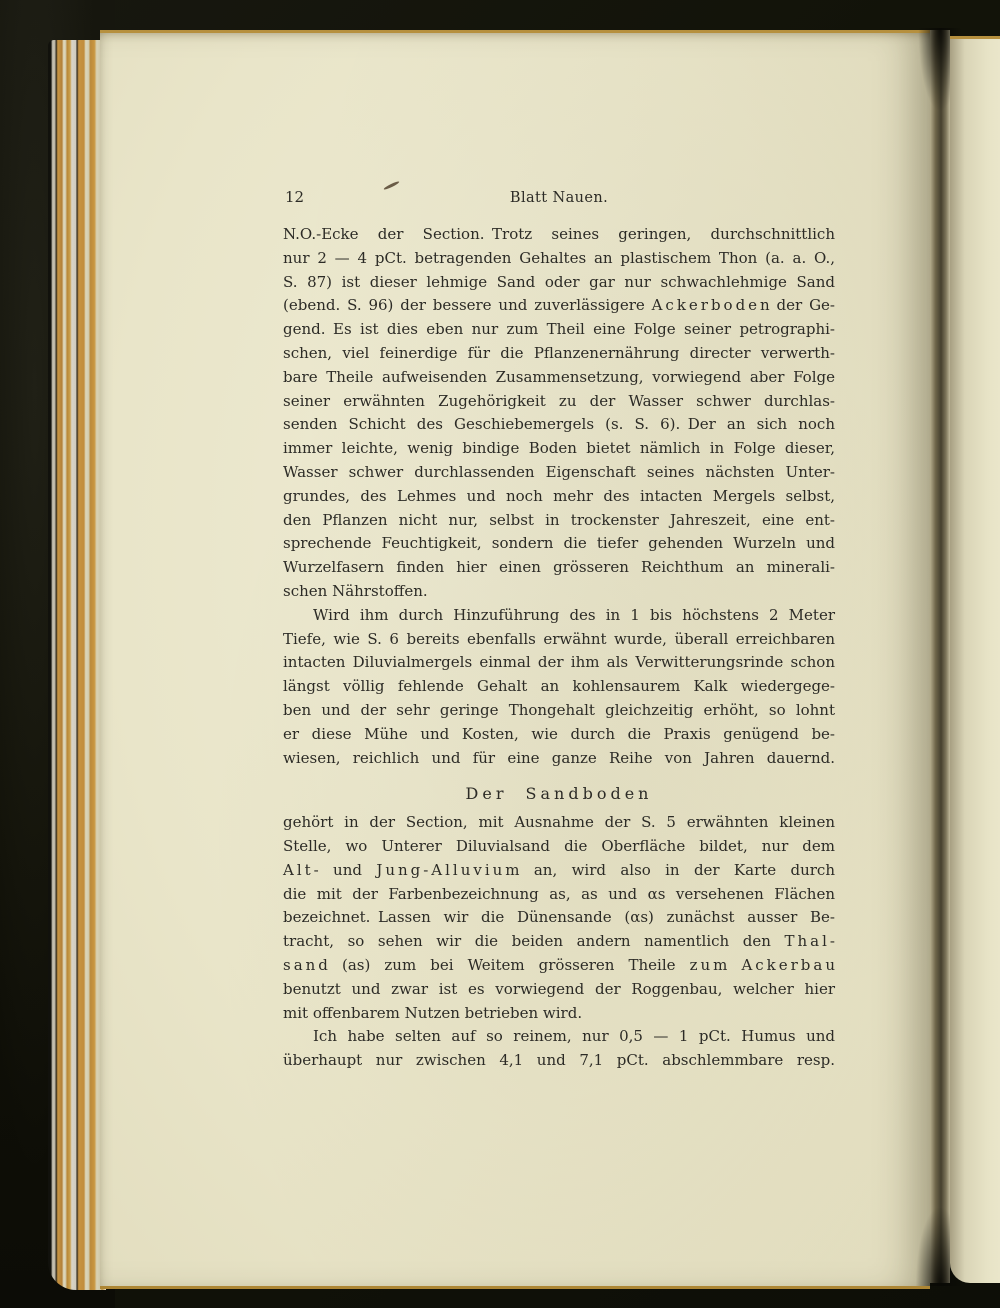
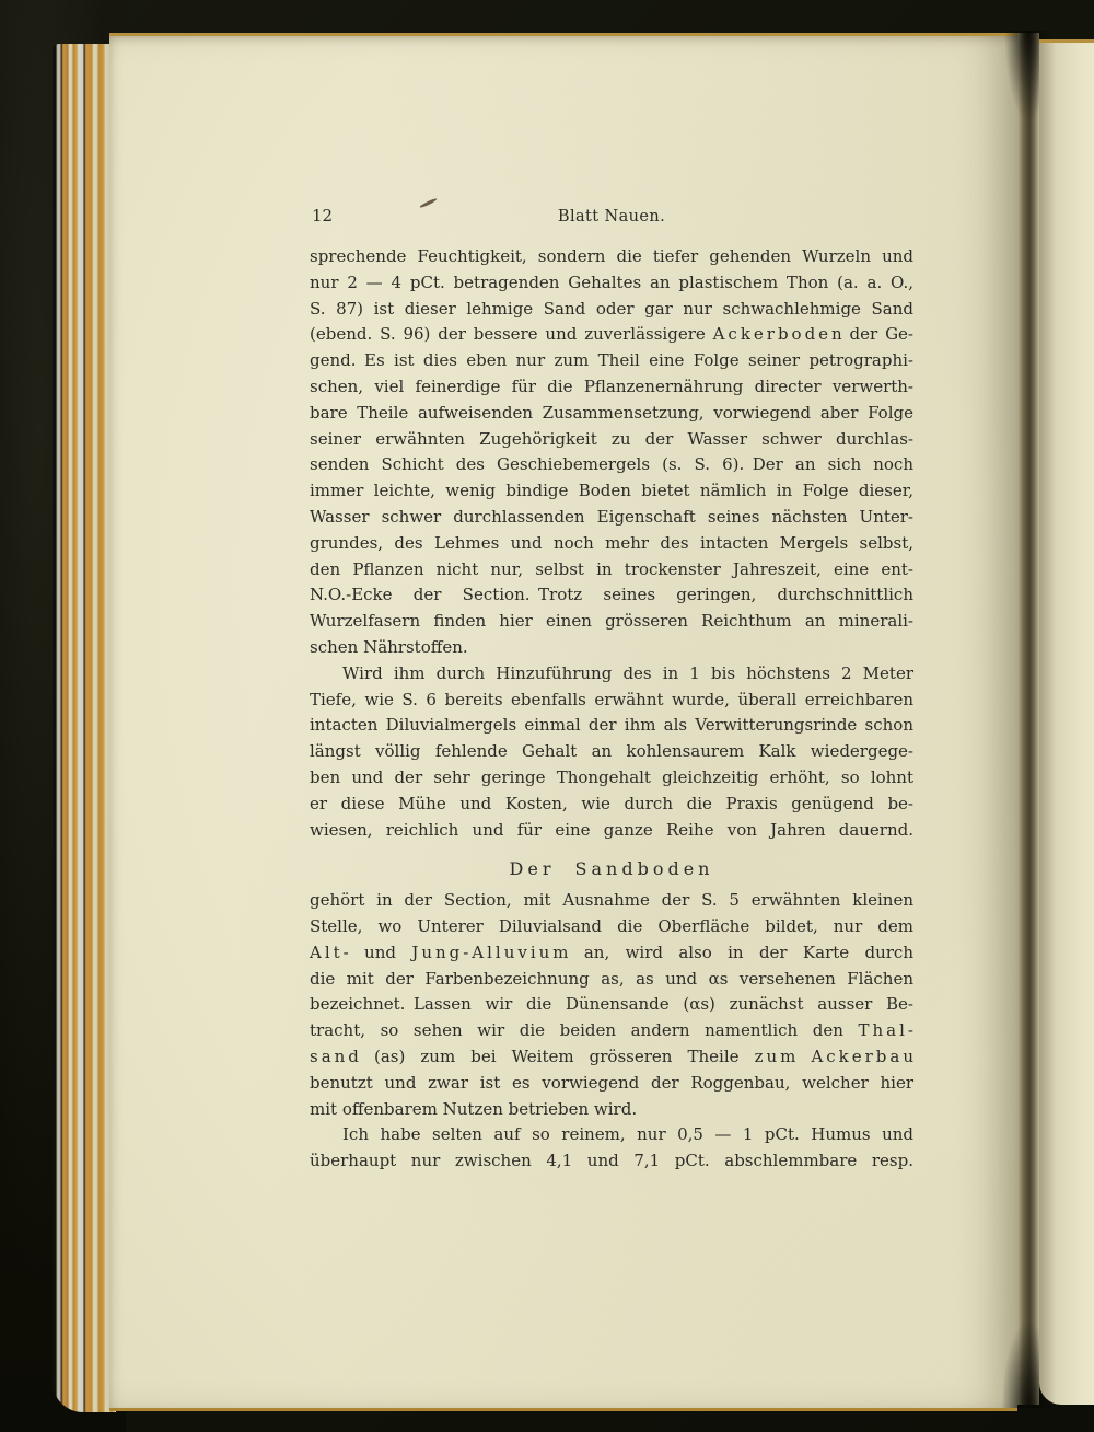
  12
  Blatt Nauen.
- N.O.-Ecke der Section. Trotz seines geringen, durchschnittlich
+ sprechende Feuchtigkeit, sondern die tiefer gehenden Wurzeln und
  nur 2 — 4 pCt. betragenden Gehaltes an plastischem Thon (a. a. O.,
  S. 87) ist dieser lehmige Sand oder gar nur schwachlehmige Sand
  (ebend. S. 96) der bessere und zuverlässigere A c k e r b o d e n der Ge-
  gend. Es ist dies eben nur zum Theil eine Folge seiner petrographi-
  schen, viel feinerdige für die Pflanzenernährung directer verwerth-
  bare Theile aufweisenden Zusammensetzung, vorwiegend aber Folge
  seiner erwähnten Zugehörigkeit zu der Wasser schwer durchlas-
  senden Schicht des Geschiebemergels (s. S. 6). Der an sich noch
  immer leichte, wenig bindige Boden bietet nämlich in Folge dieser,
  Wasser schwer durchlassenden Eigenschaft seines nächsten Unter-
  grundes, des Lehmes und noch mehr des intacten Mergels selbst,
  den Pflanzen nicht nur, selbst in trockenster Jahreszeit, eine ent-
- sprechende Feuchtigkeit, sondern die tiefer gehenden Wurzeln und
+ N.O.-Ecke der Section. Trotz seines geringen, durchschnittlich
  Wurzelfasern finden hier einen grösseren Reichthum an minerali-
  schen Nährstoffen.
  Wird ihm durch Hinzuführung des in 1 bis höchstens 2 Meter
  Tiefe, wie S. 6 bereits ebenfalls erwähnt wurde, überall erreichbaren
  intacten Diluvialmergels einmal der ihm als Verwitterungsrinde schon
  längst völlig fehlende Gehalt an kohlensaurem Kalk wiedergege-
  ben und der sehr geringe Thongehalt gleichzeitig erhöht, so lohnt
  er diese Mühe und Kosten, wie durch die Praxis genügend be-
  wiesen, reichlich und für eine ganze Reihe von Jahren dauernd.
  Der Sandboden
  gehört in der Section, mit Ausnahme der S. 5 erwähnten kleinen
  Stelle, wo Unterer Diluvialsand die Oberfläche bildet, nur dem
  A l t - und J u n g - A l l u v i u m an, wird also in der Karte durch
  die mit der Farbenbezeichnung as, as und αs versehenen Flächen
  bezeichnet. Lassen wir die Dünensande (αs) zunächst ausser Be-
  tracht, so sehen wir die beiden andern namentlich den T h a l -
  s a n d (as) zum bei Weitem grösseren Theile z u m A c k e r b a u
  benutzt und zwar ist es vorwiegend der Roggenbau, welcher hier
  mit offenbarem Nutzen betrieben wird.
  Ich habe selten auf so reinem, nur 0,5 — 1 pCt. Humus und
  überhaupt nur zwischen 4,1 und 7,1 pCt. abschlemmbare resp.
